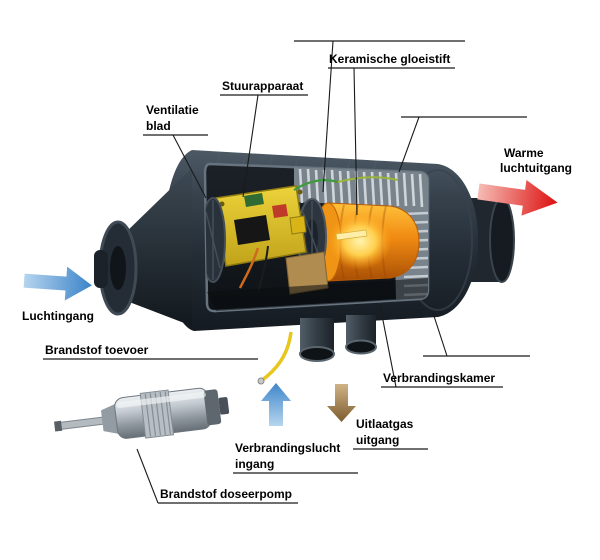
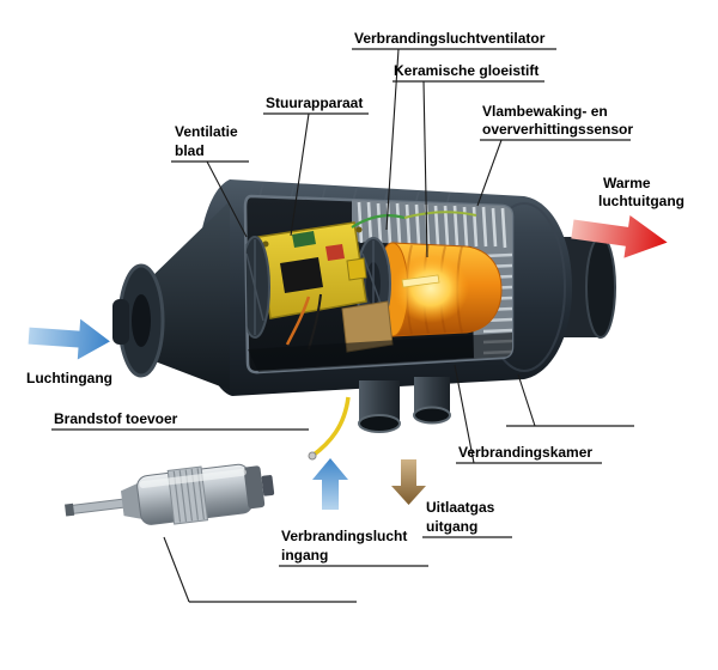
+ Verbrandingsluchtventilator
  Keramische gloeistift
  Stuurapparaat
+ Vlambewaking- en
+ oververhittingssensor
  Ventilatie
  blad
  Warme
  luchtuitgang
  Luchtingang
  Brandstof toevoer
  Verbrandingskamer
  Uitlaatgas
  uitgang
  Verbrandingslucht
  ingang
- Brandstof doseerpomp
